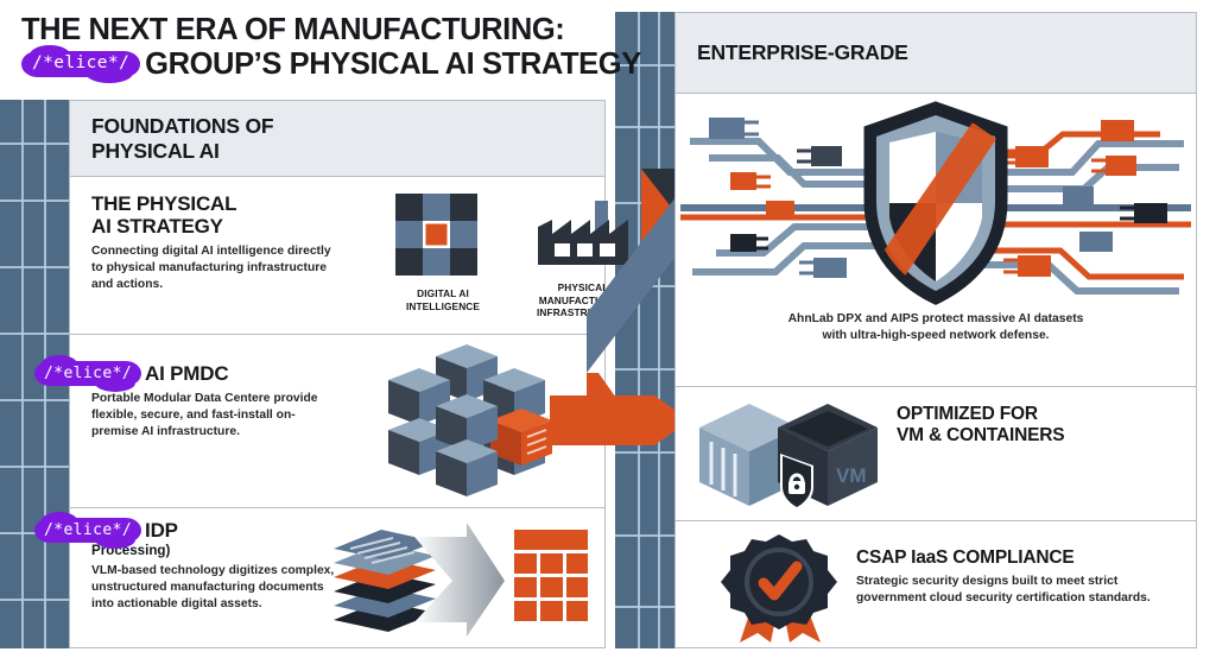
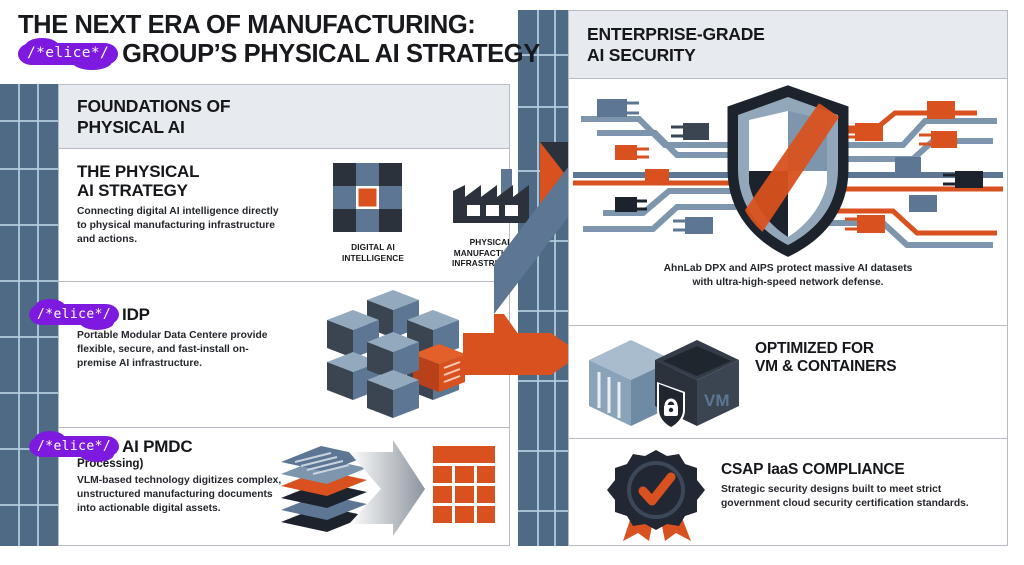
  THE NEXT ERA OF MANUFACTURING:
  /*elice*/
  GROUP’S PHYSICAL AI STRATEGY
  FOUNDATIONS OF
  PHYSICAL AI
  THE PHYSICAL
  AI STRATEGY
  Connecting digital AI intelligence directly to physical manufacturing infrastructure and actions.
  DIGITAL AI
  INTELLIGENCE
  PHYSICAL
  /*elice*/
- AI PMDC
+ IDP
  Portable Modular Data Centere provide flexible, secure, and fast-install on-premise AI infrastructure.
  /*elice*/
- IDP
+ AI PMDC
  Processing)
  VLM-based technology digitizes complex, unstructured manufacturing documents into actionable digital assets.
  ENTERPRISE-GRADE
+ AI SECURITY
  AhnLab DPX and AIPS protect massive AI datasets
  with ultra-high-speed network defense.
  VM
  OPTIMIZED FOR
  VM & CONTAINERS
  CSAP IaaS COMPLIANCE
  Strategic security designs built to meet strict government cloud security certification standards.
